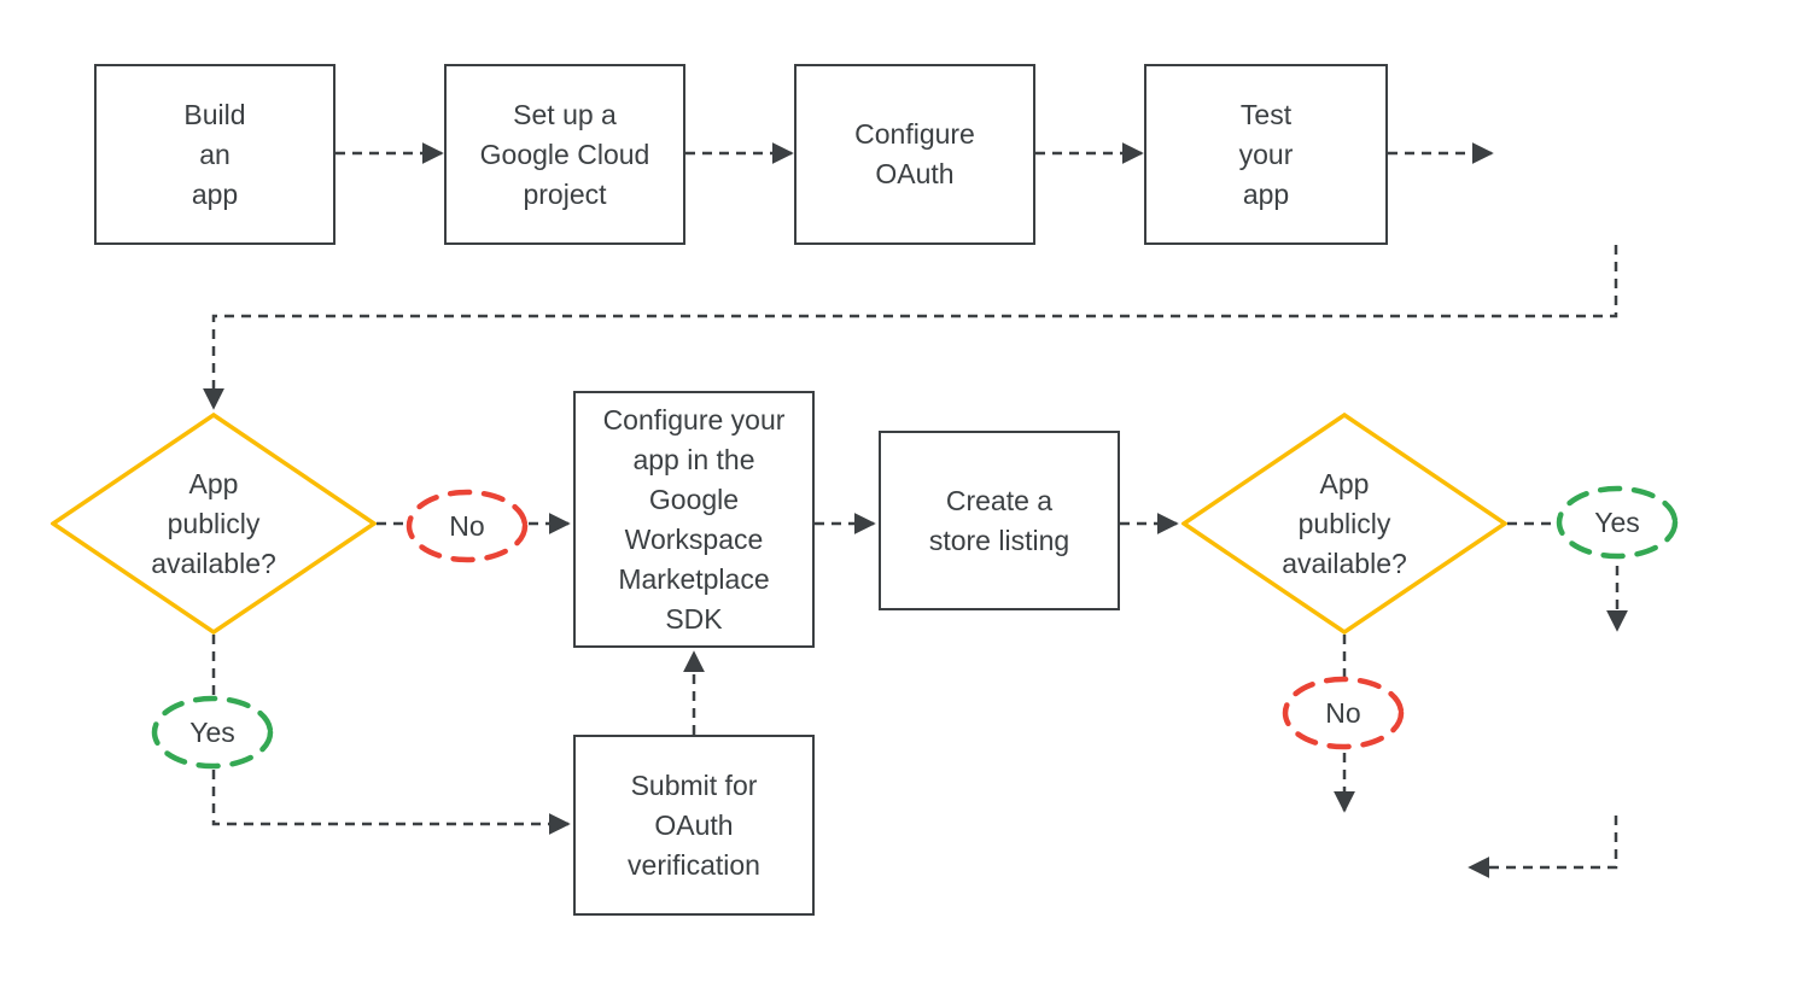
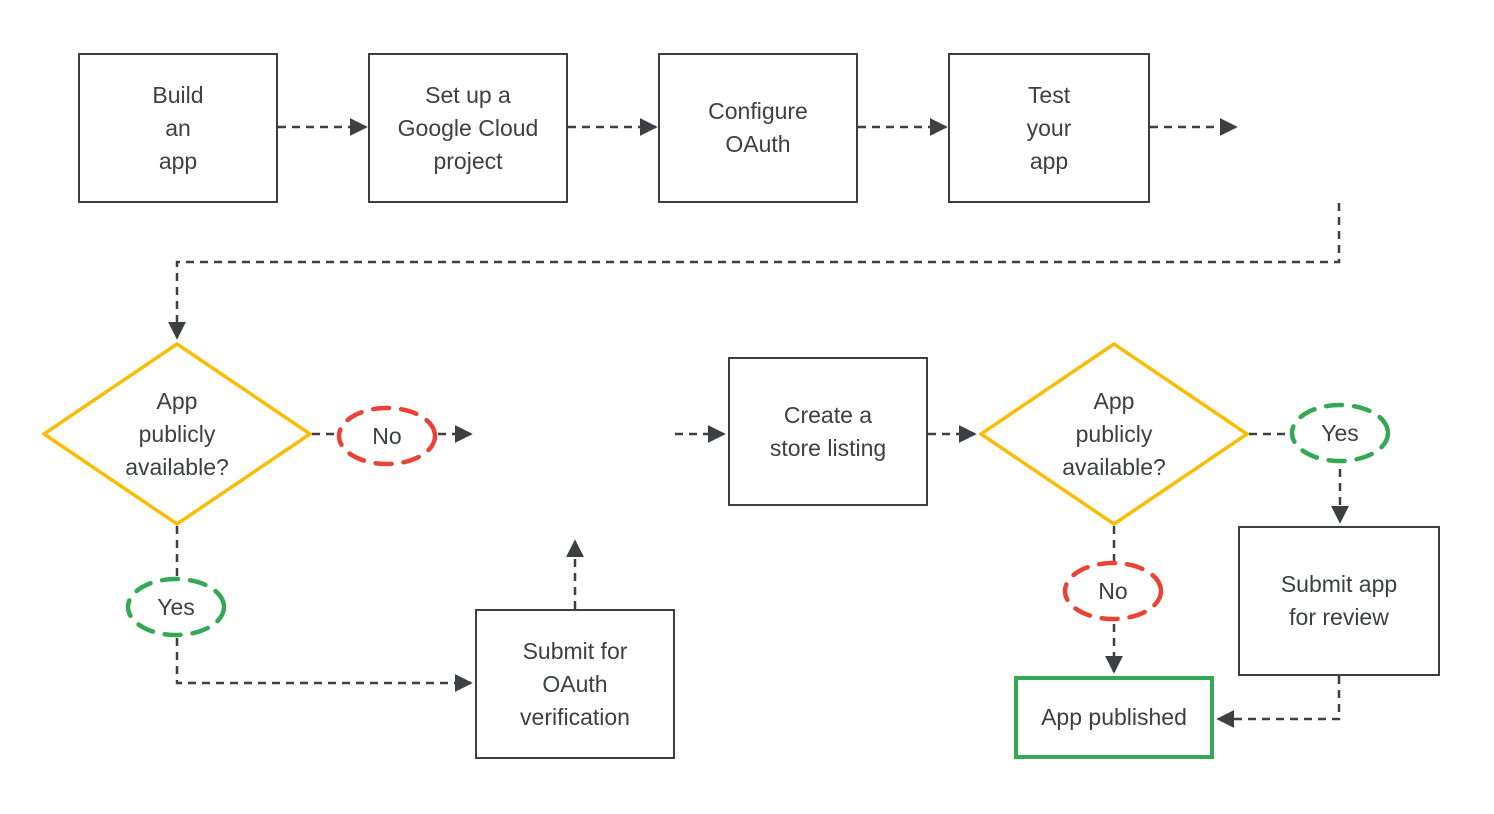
  Build
  an
  app
  Set up a
  Google Cloud
  project
  Configure
  OAuth
  Test
  your
  app
  App
  publicly
  available?
  App
  publicly
  available?
  No
  Yes
  Yes
  No
- Configure your
- app in the
- Google
- Workspace
- Marketplace
- SDK
  Create a
  store listing
  Submit for
  OAuth
  verification
+ Submit app
+ for review
+ App published
